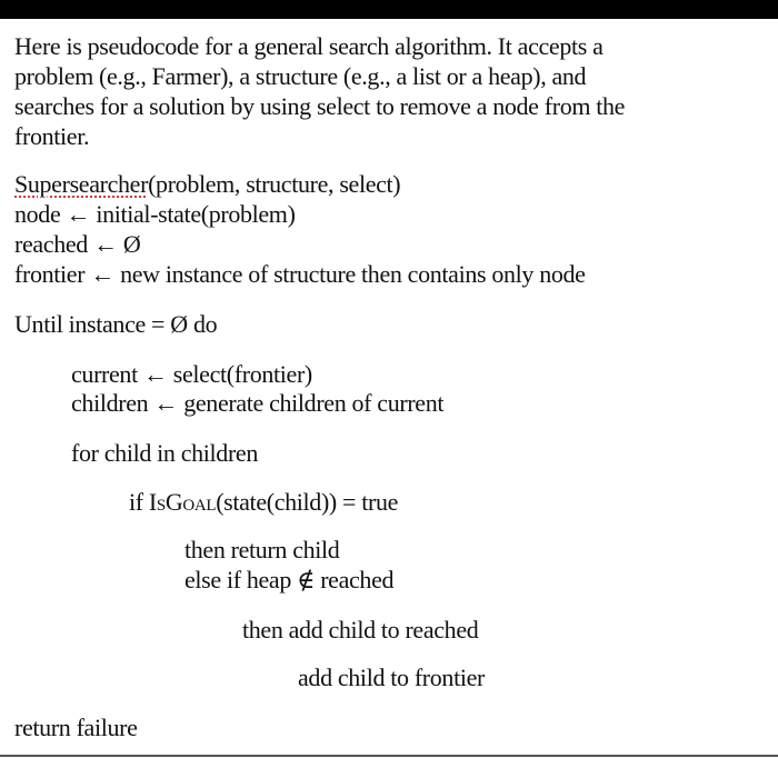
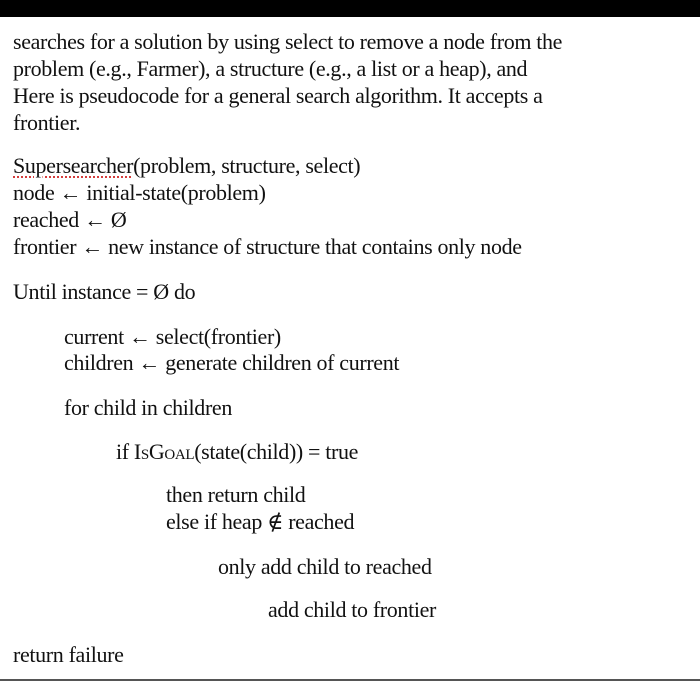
- Here is pseudocode for a general search algorithm. It accepts a
+ searches for a solution by using select to remove a node from the
  problem (e.g., Farmer), a structure (e.g., a list or a heap), and
- searches for a solution by using select to remove a node from the
+ Here is pseudocode for a general search algorithm. It accepts a
  frontier.
  Supersearcher(problem, structure, select)
  node ← initial-state(problem)
  reached ← Ø
- frontier ← new instance of structure then contains only node
+ frontier ← new instance of structure that contains only node
  Until instance = Ø do
  current ← select(frontier)
  children ← generate children of current
  for child in children
  if IsGoal(state(child)) = true
  then return child
  else if heap ∉ reached
- then add child to reached
+ only add child to reached
  add child to frontier
  return failure
